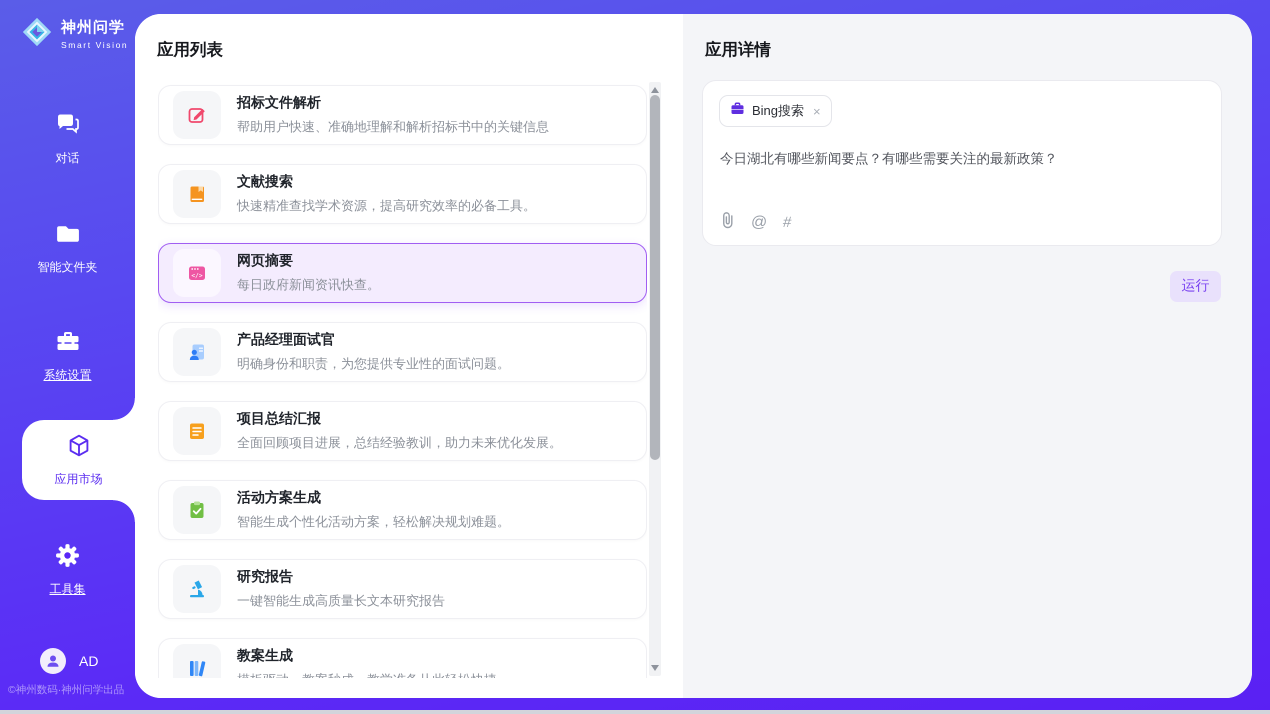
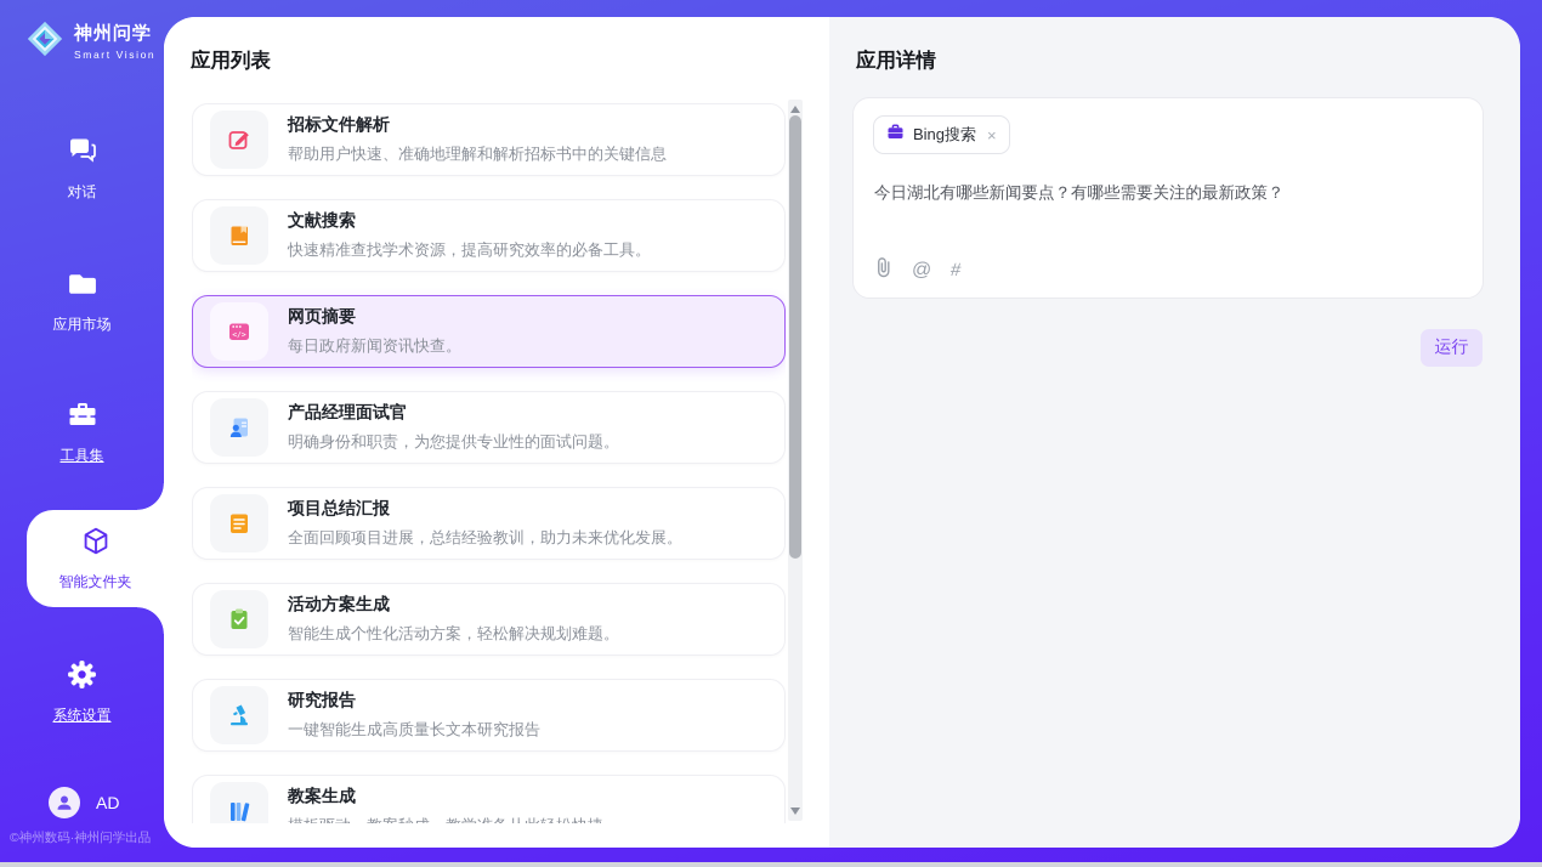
  神州问学
  Smart Vision
  对话
- 智能文件夹
+ 应用市场
- 系统设置
+ 工具集
- 应用市场
+ 智能文件夹
- 工具集
+ 系统设置
  AD
  ©神州数码·神州问学出品
  应用列表
  招标文件解析
  帮助用户快速、准确地理解和解析招标书中的关键信息
  文献搜索
  快速精准查找学术资源，提高研究效率的必备工具。
  网页摘要
  每日政府新闻资讯快查。
  产品经理面试官
  明确身份和职责，为您提供专业性的面试问题。
  项目总结汇报
  全面回顾项目进展，总结经验教训，助力未来优化发展。
  活动方案生成
  智能生成个性化活动方案，轻松解决规划难题。
  研究报告
  一键智能生成高质量长文本研究报告
  教案生成
  应用详情
  Bing搜索
  ×
  今日湖北有哪些新闻要点？有哪些需要关注的最新政策？
  @
  运行
